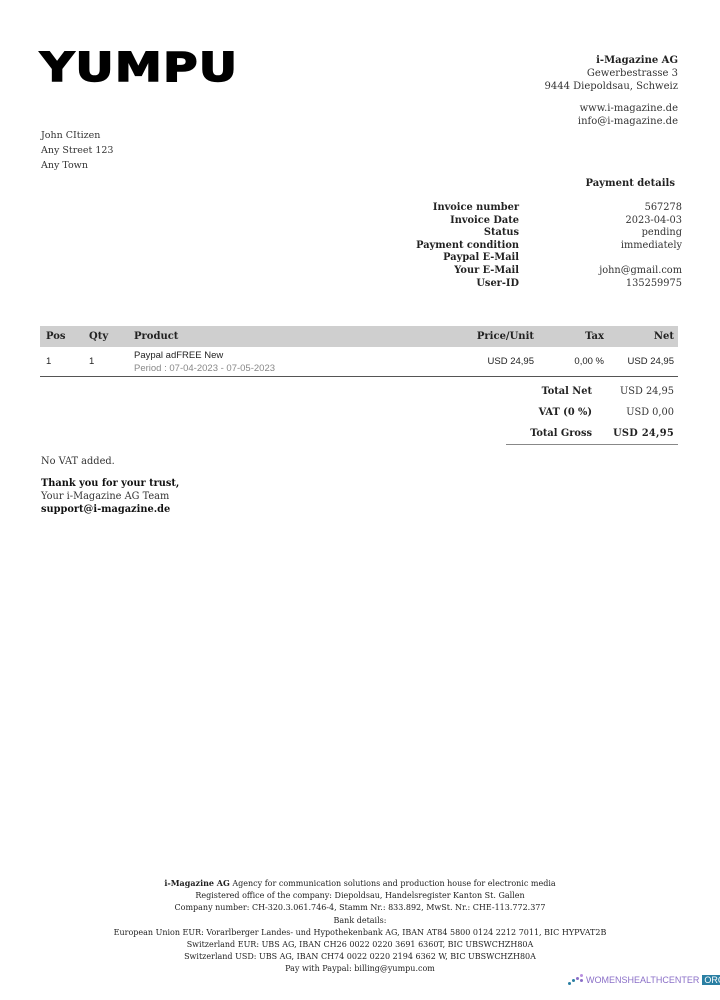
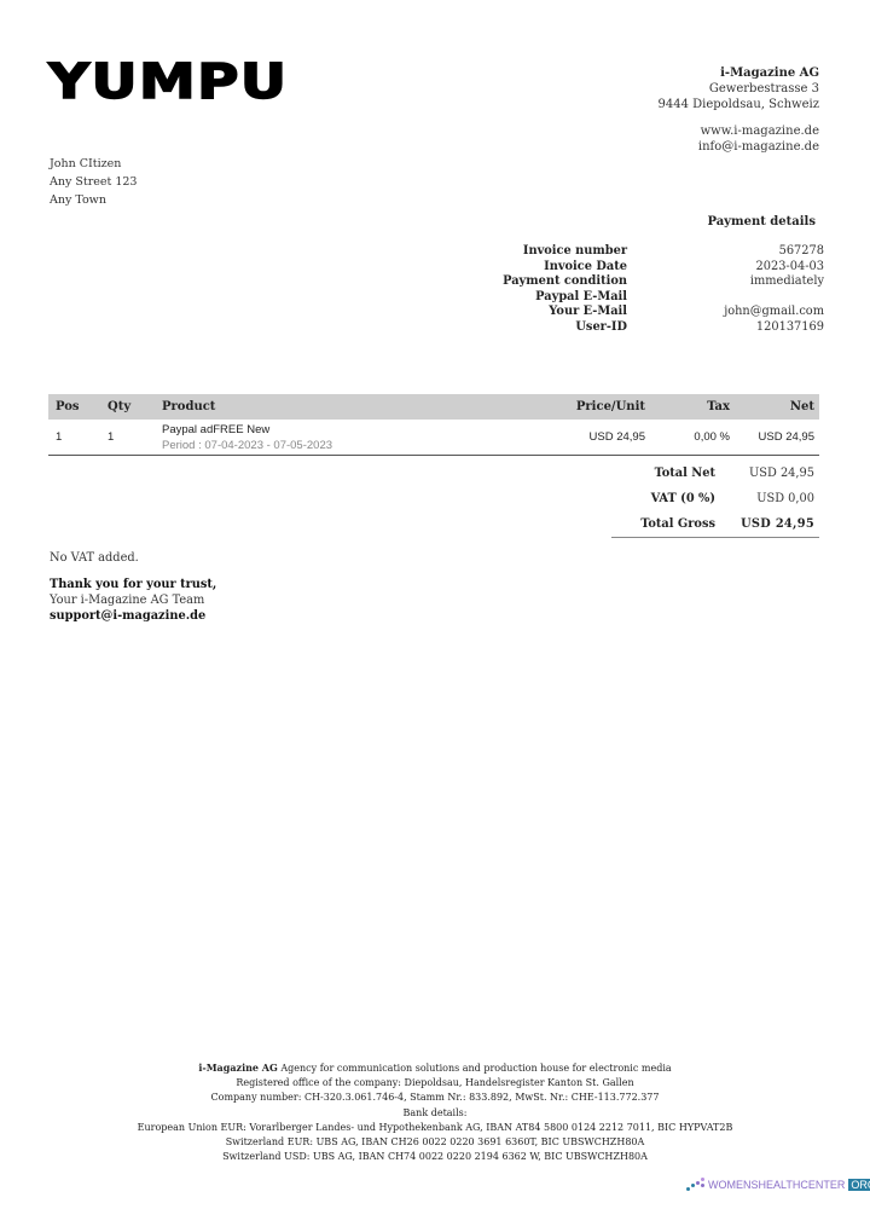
  YUMPU
  i-Magazine AG
  Gewerbestrasse 3
  9444 Diepoldsau, Schweiz
  www.i-magazine.de
  info@i-magazine.de
  John CItizen
  Any Street 123
  Any Town
  Payment details
  Invoice number
  567278
  Invoice Date
  2023-04-03
- Status
- pending
  Payment condition
  immediately
  Paypal E-Mail
  Your E-Mail
  john@gmail.com
  User-ID
- 135259975
+ 120137169
  Pos
  Qty
  Product
  Price/Unit
  Tax
  Net
  1
  1
  Paypal adFREE New
  Period : 07-04-2023 - 07-05-2023
  USD 24,95
  0,00 %
  USD 24,95
  Total Net
  USD 24,95
  VAT (0 %)
  USD 0,00
  Total Gross
  USD 24,95
  No VAT added.
  Thank you for your trust,
  Your i-Magazine AG Team
  support@i-magazine.de
  i-Magazine AG Agency for communication solutions and production house for electronic media
  Registered office of the company: Diepoldsau, Handelsregister Kanton St. Gallen
  Company number: CH-320.3.061.746-4, Stamm Nr.: 833.892, MwSt. Nr.: CHE-113.772.377
  Bank details:
  European Union EUR: Vorarlberger Landes- und Hypothekenbank AG, IBAN AT84 5800 0124 2212 7011, BIC HYPVAT2B
  Switzerland EUR: UBS AG, IBAN CH26 0022 0220 3691 6360T, BIC UBSWCHZH80A
  Switzerland USD: UBS AG, IBAN CH74 0022 0220 2194 6362 W, BIC UBSWCHZH80A
- Pay with Paypal: billing@yumpu.com
  WOMENSHEALTHCENTER
